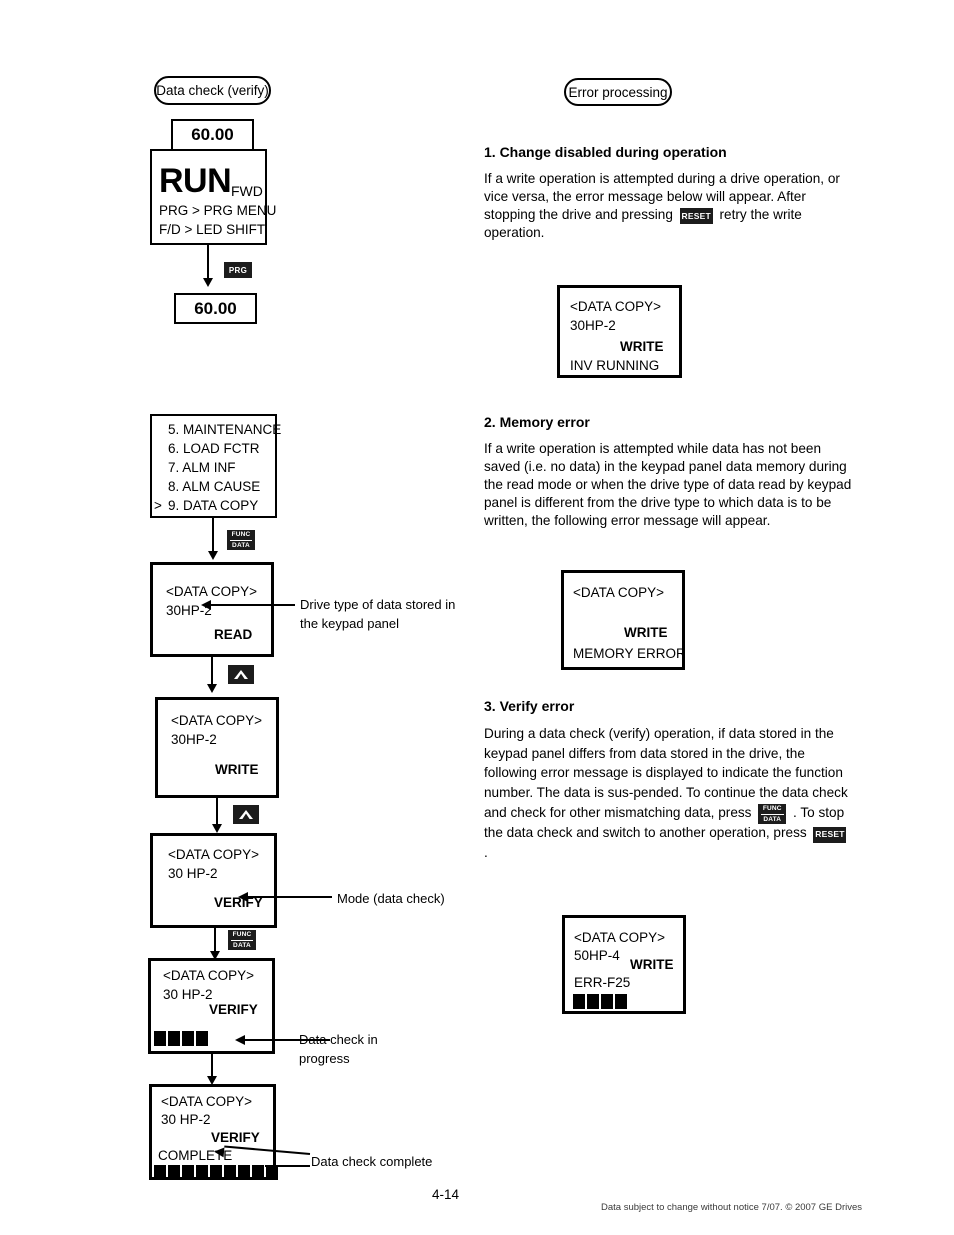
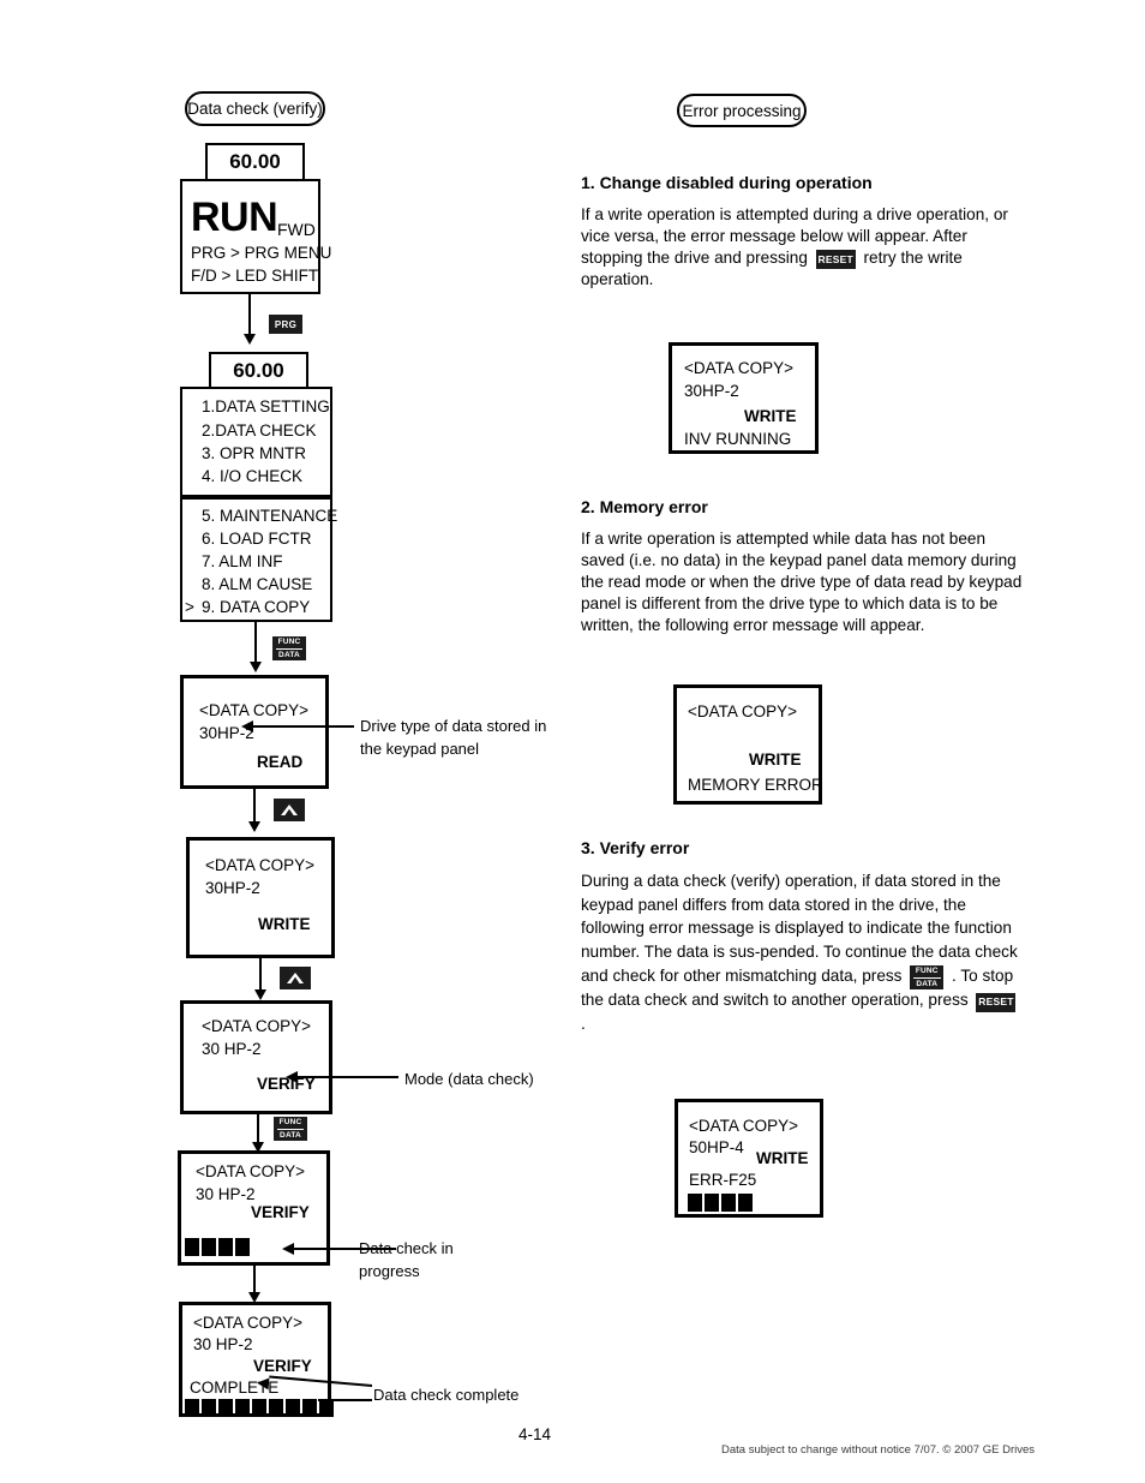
  Data check (verify)
  60.00
  RUN
  FWD
  PRG > PRG MENU
  F/D > LED SHIFT
  PRG
  60.00
+ 1.DATA SETTING
+ 2.DATA CHECK
+ 3. OPR MNTR
+ 4. I/O CHECK
  5. MAINTENANCE
  6. LOAD FCTR
  7. ALM INF
  8. ALM CAUSE
  >
  9. DATA COPY
  <DATA COPY>
  30HP-2
  READ
  Drive type of data stored in
  the keypad panel
  <DATA COPY>
  30HP-2
  WRITE
  <DATA COPY>
  30 HP-2
  VERIFY
  Mode (data check)
  <DATA COPY>
  30 HP-2
  VERIFY
  Data check in
  progress
  <DATA COPY>
  30 HP-2
  VERIFY
  COMPLETE
  Data check complete
  Error processing
  1. Change disabled during operation
  If a write operation is attempted during a drive operation, or vice versa, the error message below will appear. After stopping the drive and pressing
  RESET
  retry the write operation.
  <DATA COPY>
  30HP-2
  WRITE
  INV RUNNING
  2. Memory error
  If a write operation is attempted while data has not been saved (i.e. no data) in the keypad panel data memory during the read mode or when the drive type of data read by keypad panel is different from the drive type to which data is to be written, the following error message will appear.
  <DATA COPY>
  WRITE
  MEMORY ERROR
  3. Verify error
  During a data check (verify) operation, if data stored in the keypad panel differs from data stored in the drive, the following error message is displayed to indicate the function number. The data is sus-pended. To continue the data check and check for other mismatching data, press
  . To stop the data check and switch to another operation, press
  RESET
  .
  <DATA COPY>
  50HP-4
  WRITE
  ERR-F25
  4-14
  Data subject to change without notice 7/07. © 2007 GE Drives
